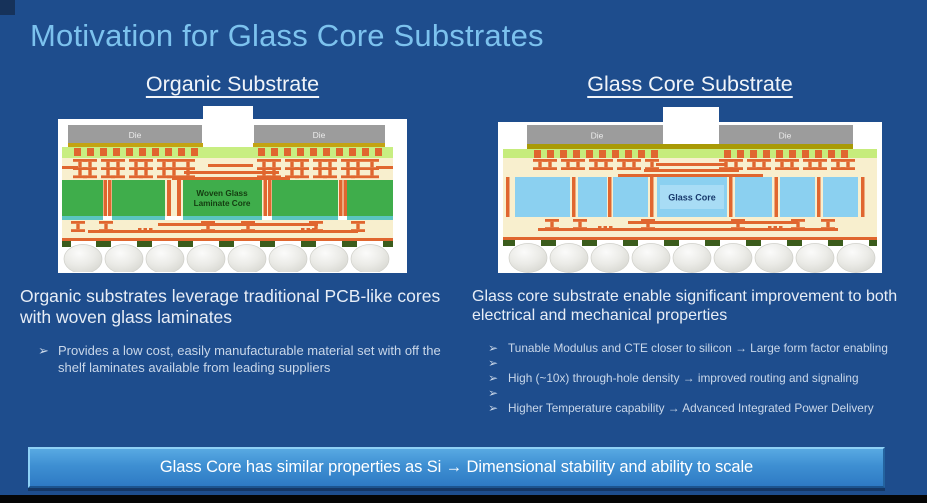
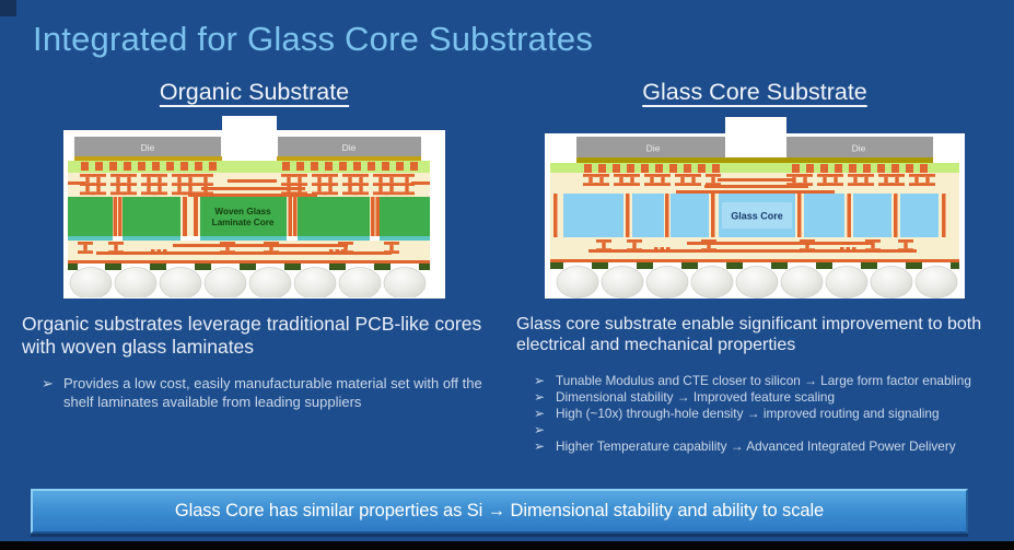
- Motivation for Glass Core Substrates
+ Integrated for Glass Core Substrates
  Organic Substrate
  Glass Core Substrate
  Die
  Die
  Woven Glass
  Laminate Core
  Die
  Die
  Glass Core
  Organic substrates leverage traditional PCB-like cores with woven glass laminates
  Glass core substrate enable significant improvement to both electrical and mechanical properties
  ➢
  Provides a low cost, easily manufacturable material set with off the shelf laminates available from leading suppliers
  ➢
  Tunable Modulus and CTE closer to silicon → Large form factor enabling
  ➢
+ Dimensional stability → Improved feature scaling
  ➢
  High (~10x) through-hole density → improved routing and signaling
  ➢
  ➢
  Higher Temperature capability → Advanced Integrated Power Delivery
  Glass Core has similar properties as Si → Dimensional stability and ability to scale
